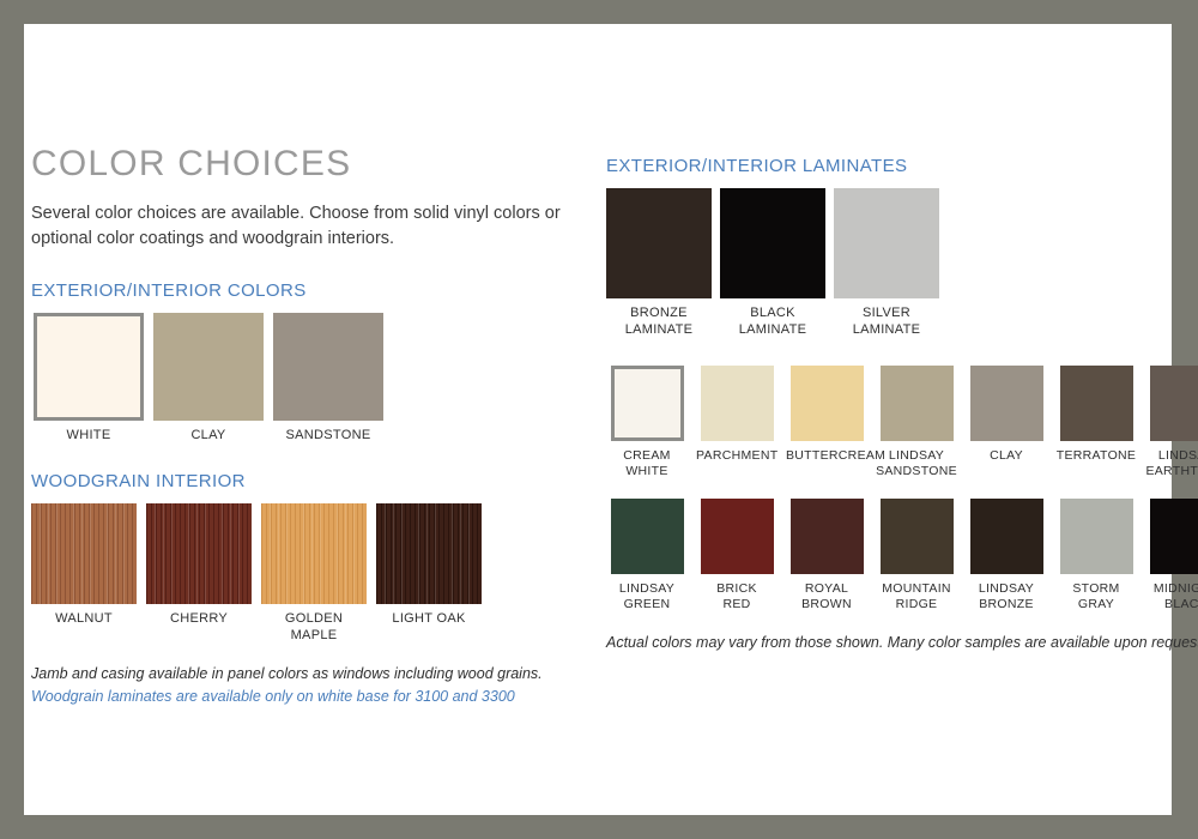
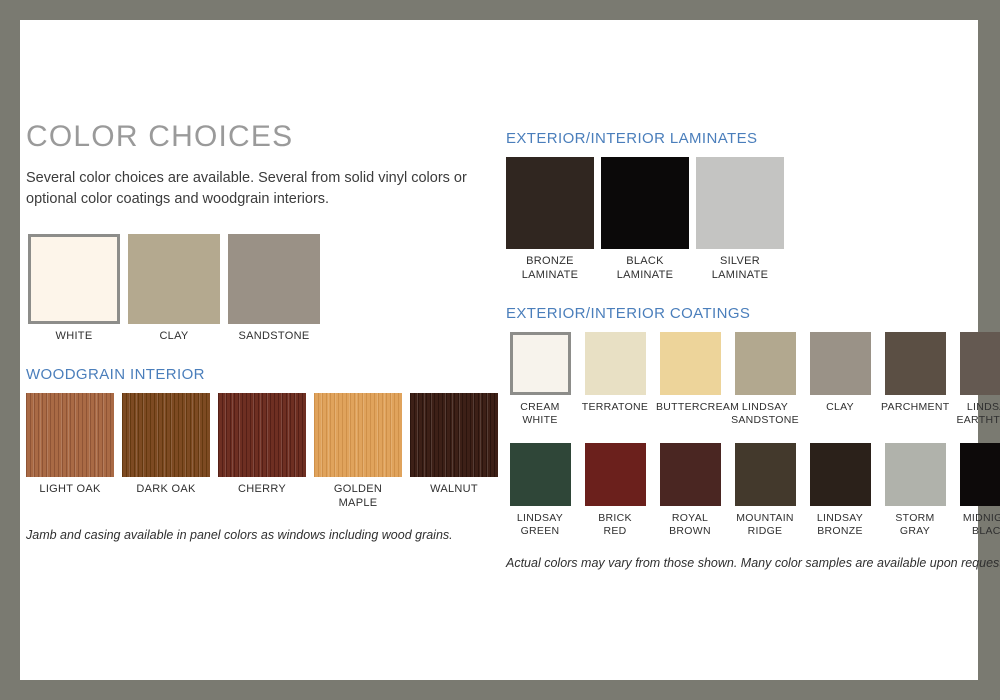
  COLOR CHOICES
- Several color choices are available. Choose from solid vinyl colors or optional color coatings and woodgrain interiors.
+ Several color choices are available. Several from solid vinyl colors or optional color coatings and woodgrain interiors.
- EXTERIOR/INTERIOR COLORS
  WHITE
  CLAY
  SANDSTONE
  WOODGRAIN INTERIOR
- WALNUT
+ LIGHT OAK
+ DARK OAK
  CHERRY
  GOLDEN
  MAPLE
- LIGHT OAK
+ WALNUT
  Jamb and casing available in panel colors as windows including wood grains.
- Woodgrain laminates are available only on white base for 3100 and 3300
  EXTERIOR/INTERIOR LAMINATES
  BRONZE
  LAMINATE
  BLACK
  LAMINATE
  SILVER
  LAMINATE
+ EXTERIOR/INTERIOR COATINGS
  CREAM
  WHITE
- PARCHMENT
+ TERRATONE
  BUTTERCREA
  LINDSAY
  SANDSTONE
  CLAY
- TERRATONE
+ PARCHMENT
  LINDS
  LINDSAY
  GREEN
  BRICK
  RED
  ROYAL
  BROWN
  MOUNTAIN
  RIDGE
  LINDSAY
  BRONZE
  STORM
  GRAY
  MIDNIG
  BLAC
  Actual colors may vary from those shown. Many color samples are available upon reques
